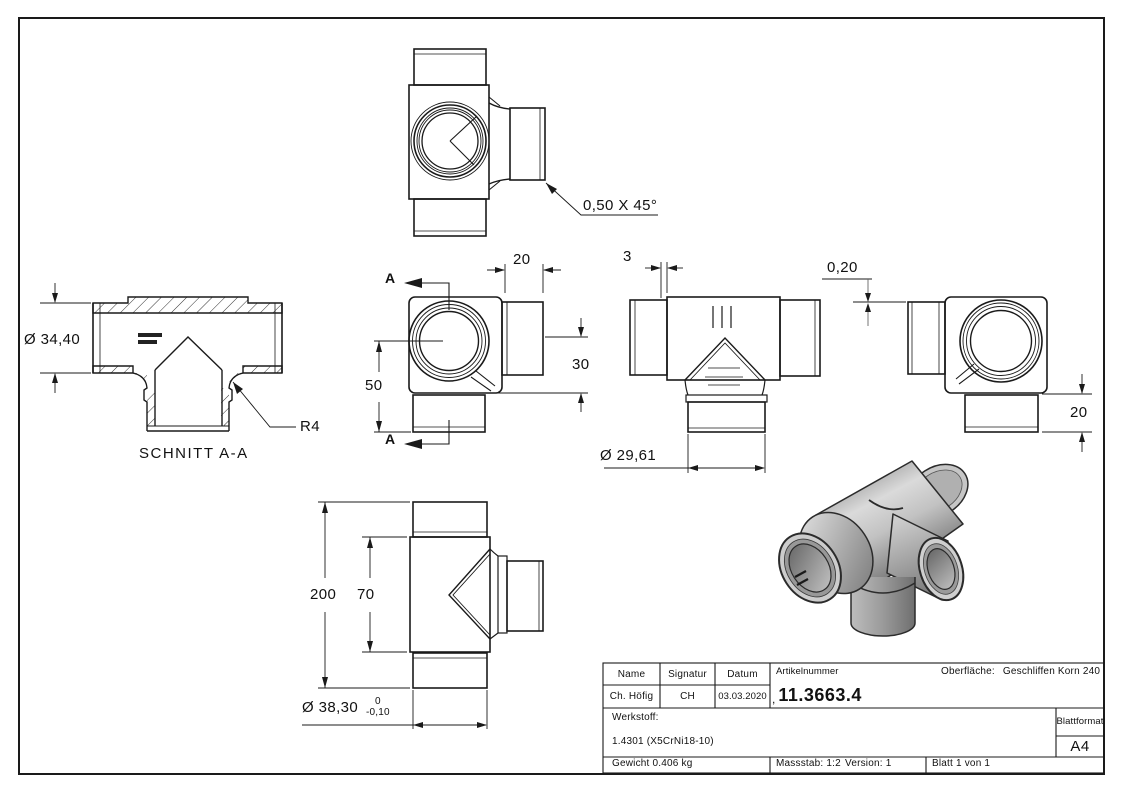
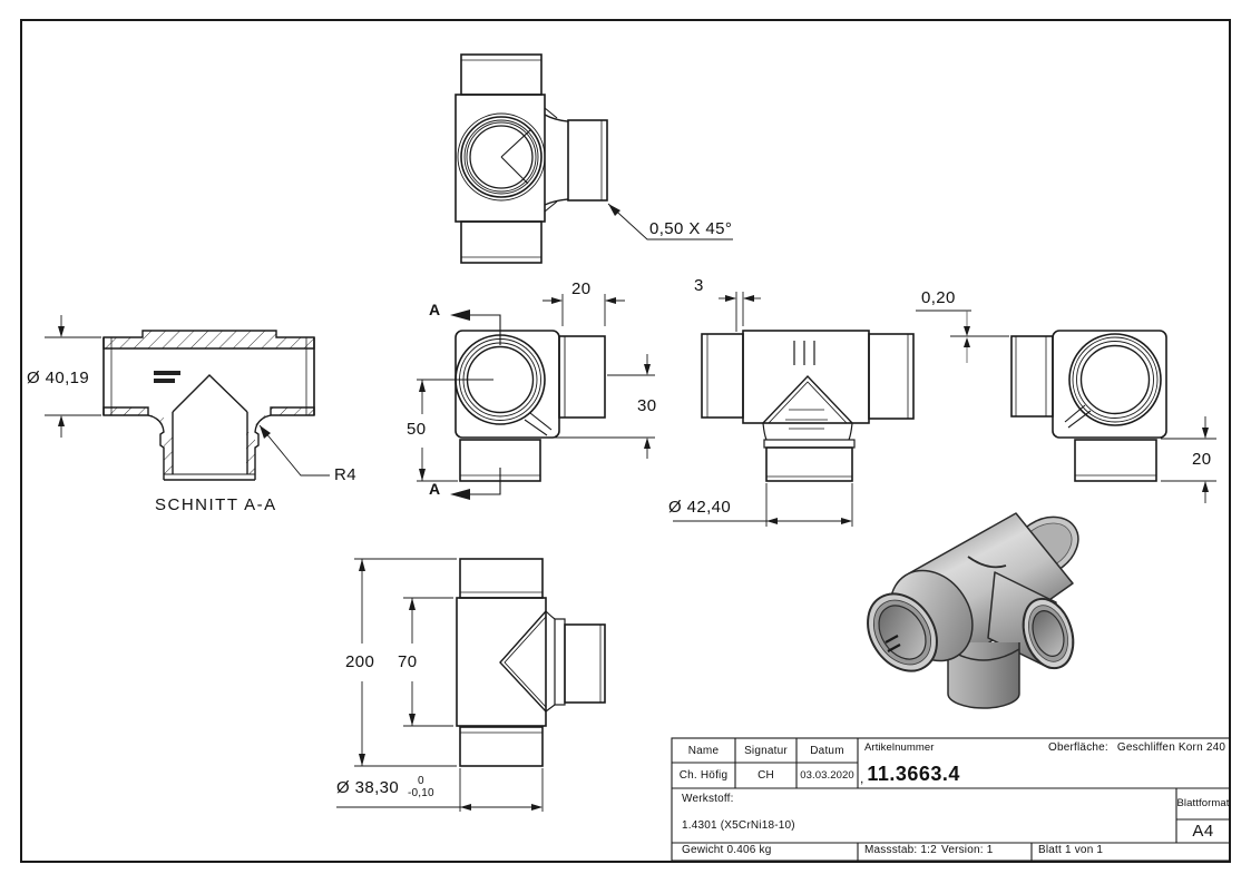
  0,50 X 45°
- Ø 34,40
+ Ø 40,19
  R4
  SCHNITT A-A
  A
  A
  20
  50
  30
  3
- Ø 29,61
+ Ø 42,40
  0,20
  20
  200
  70
  Ø 38,30
  0
  -0,10
  Name
  Signatur
  Datum
  Artikelnummer
  Oberfläche: Geschliffen Korn 240
  Ch. Höfig
  CH
  03.03.2020
  ,
  11.3663.4
  Werkstoff:
  1.4301 (X5CrNi18-10)
  Blattformat
  A4
  Gewicht 0.406 kg
  Massstab: 1:2
  Version: 1
  Blatt 1 von 1
